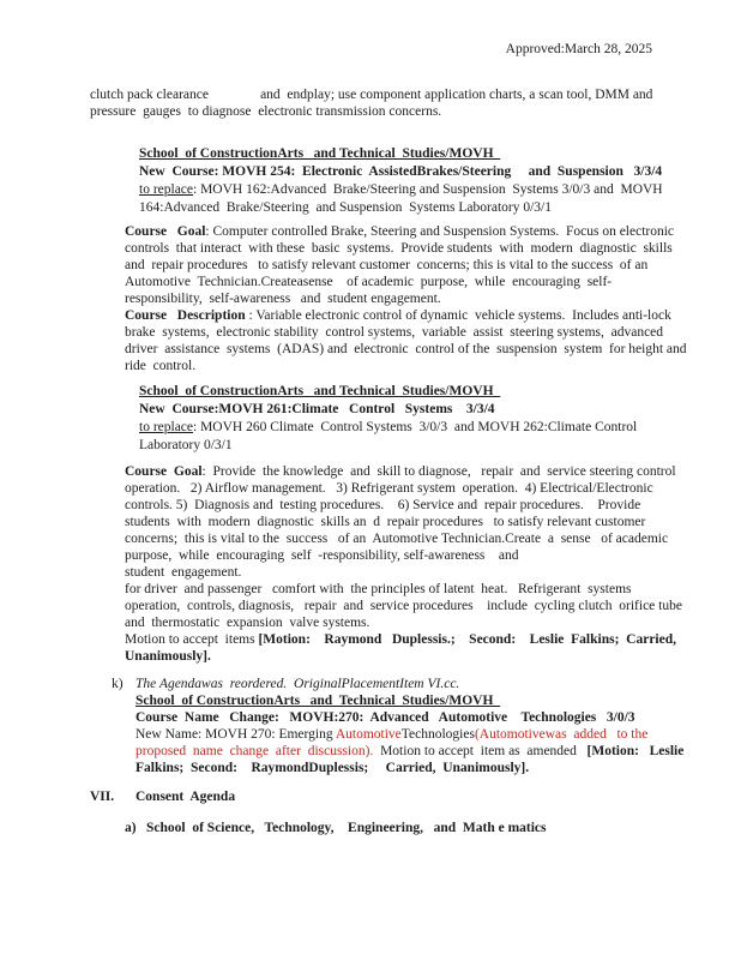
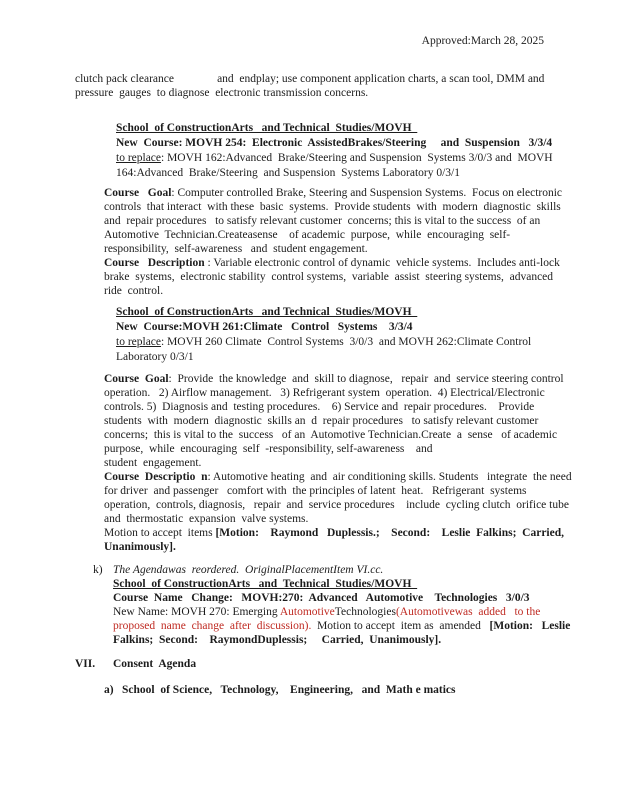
  Approved:March 28, 2025
  clutch pack clearance and endplay; use component application charts, a scan tool, DMM and
  pressure gauges to diagnose electronic transmission concerns.
  School of ConstructionArts and Technical Studies/MOVH
  New Course: MOVH 254: Electronic AssistedBrakes/Steering and Suspension 3/3/4
  to replace: MOVH 162:Advanced Brake/Steering and Suspension Systems 3/0/3 and MOVH
  164:Advanced Brake/Steering and Suspension Systems Laboratory 0/3/1
  Course Goal: Computer controlled Brake, Steering and Suspension Systems. Focus on electronic
  controls that interact with these basic systems. Provide students with modern diagnostic skills
  and repair procedures to satisfy relevant customer concerns; this is vital to the success of an
  Automotive Technician.Createasense of academic purpose, while encouraging self-
  responsibility, self-awareness and student engagement.
  Course Description : Variable electronic control of dynamic vehicle systems. Includes anti-lock
  brake systems, electronic stability control systems, variable assist steering systems, advanced
- driver assistance systems (ADAS) and electronic control of the suspension system for height and
  ride control.
  School of ConstructionArts and Technical Studies/MOVH
  New Course:MOVH 261:Climate Control Systems 3/3/4
  to replace: MOVH 260 Climate Control Systems 3/0/3 and MOVH 262:Climate Control
  Laboratory 0/3/1
  Course Goal: Provide the knowledge and skill to diagnose, repair and service steering control
  operation. 2) Airflow management. 3) Refrigerant system operation. 4) Electrical/Electronic
  controls. 5) Diagnosis and testing procedures. 6) Service and repair procedures. Provide
  students with modern diagnostic skills an d repair procedures to satisfy relevant customer
  concerns; this is vital to the success of an Automotive Technician.Create a sense of academic
  purpose, while encouraging self -responsibility, self-awareness and
  student engagement.
+ Course Descriptio n: Automotive heating and air conditioning skills. Students integrate the need
  for driver and passenger comfort with the principles of latent heat. Refrigerant systems
  operation, controls, diagnosis, repair and service procedures include cycling clutch orifice tube
  and thermostatic expansion valve systems.
  Motion to accept items [Motion: Raymond Duplessis.; Second: Leslie Falkins; Carried,
  Unanimously].
  k)
  The Agendawas reordered. OriginalPlacementItem VI.cc.
  School of ConstructionArts and Technical Studies/MOVH
  Course Name Change: MOVH:270: Advanced Automotive Technologies 3/0/3
  New Name: MOVH 270: Emerging AutomotiveTechnologies(Automotivewas added to the
  proposed name change after discussion). Motion to accept item as amended [Motion: Leslie
  Falkins; Second: RaymondDuplessis; Carried, Unanimously].
  VII.
  Consent Agenda
  a)
  School of Science, Technology, Engineering, and Math e matics
